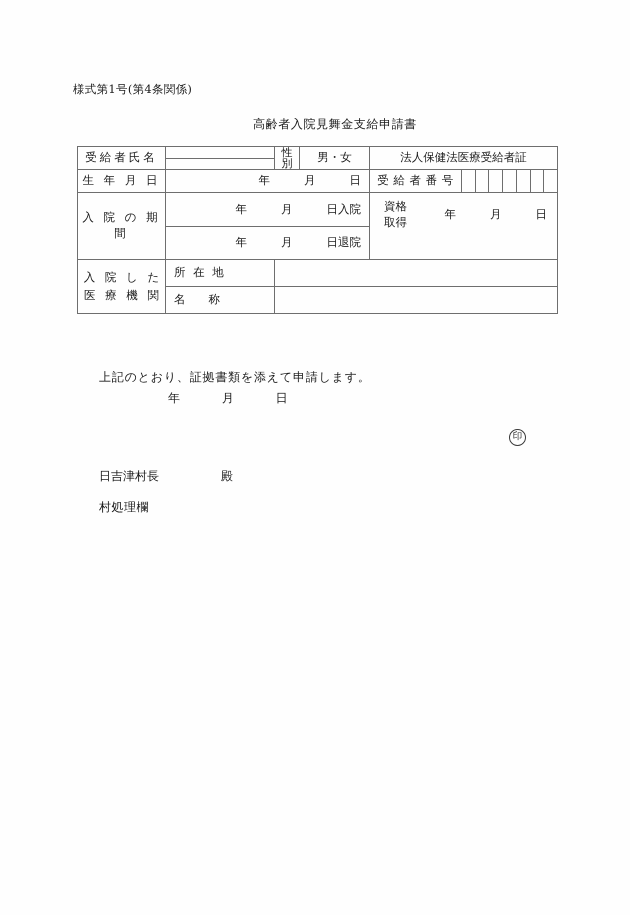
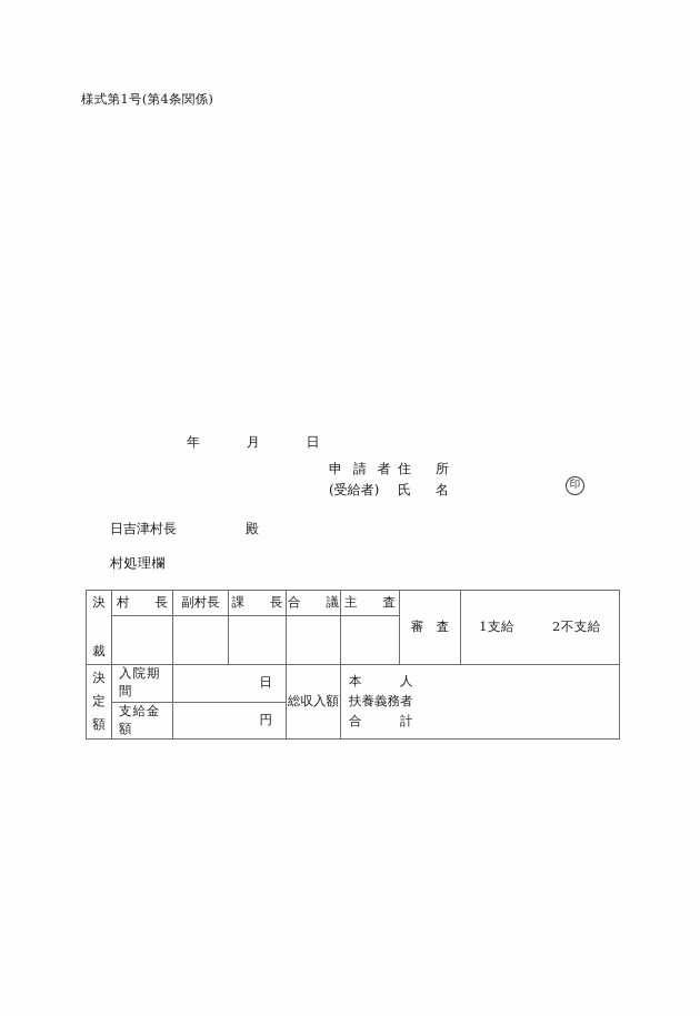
  様式第1号(第4条関係)
- 高齢者入院見舞金支給申請書
- 受給者氏名		性 別	男・女	法人保健法医療受給者証
- 生 年 月 日	年 月 日	受 給 者 番 号
- 入 院 の 期 間	年 月 日入院 年 月 日退院	資格取得 年 月 日
- 入 院 し た 医 療 機 関	所 在 地
- 名 称
- 上記のとおり、証拠書類を添えて申請します。
  年 月 日
+ 申 請 者
+ 住 所
+ (受給者)
+ 氏 名
  印
  日吉津村長 殿
  村処理欄
+ 決 裁	村 長	副村長	課 長	合 議	主 査	審 査	1支給 2不支給
+ 決 定 額	入院期間 日 支給金額 円	総収入額	本 人 扶養義務者 合 計
